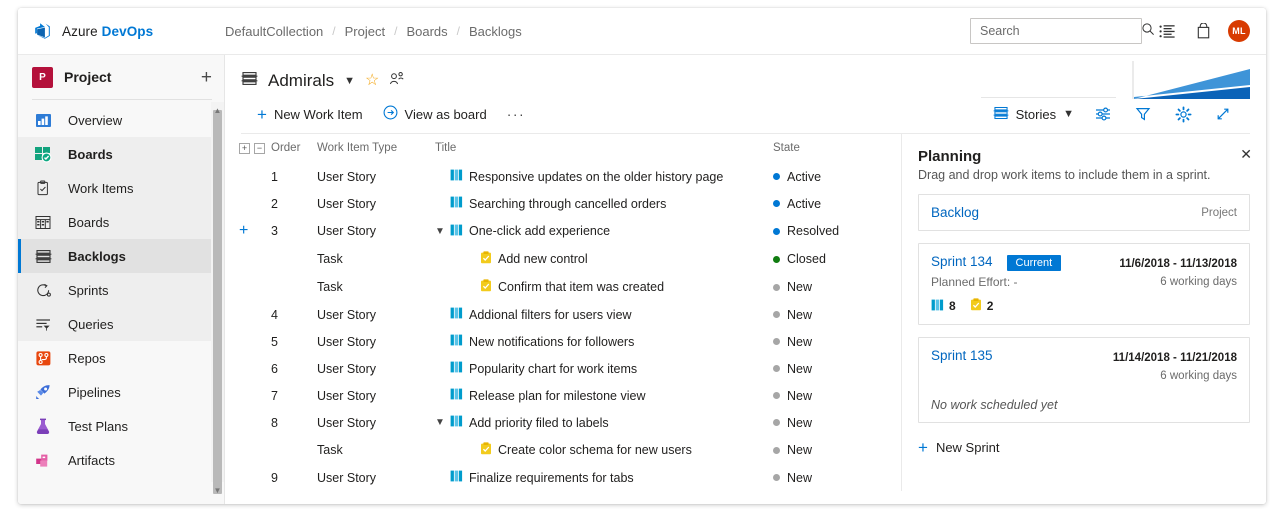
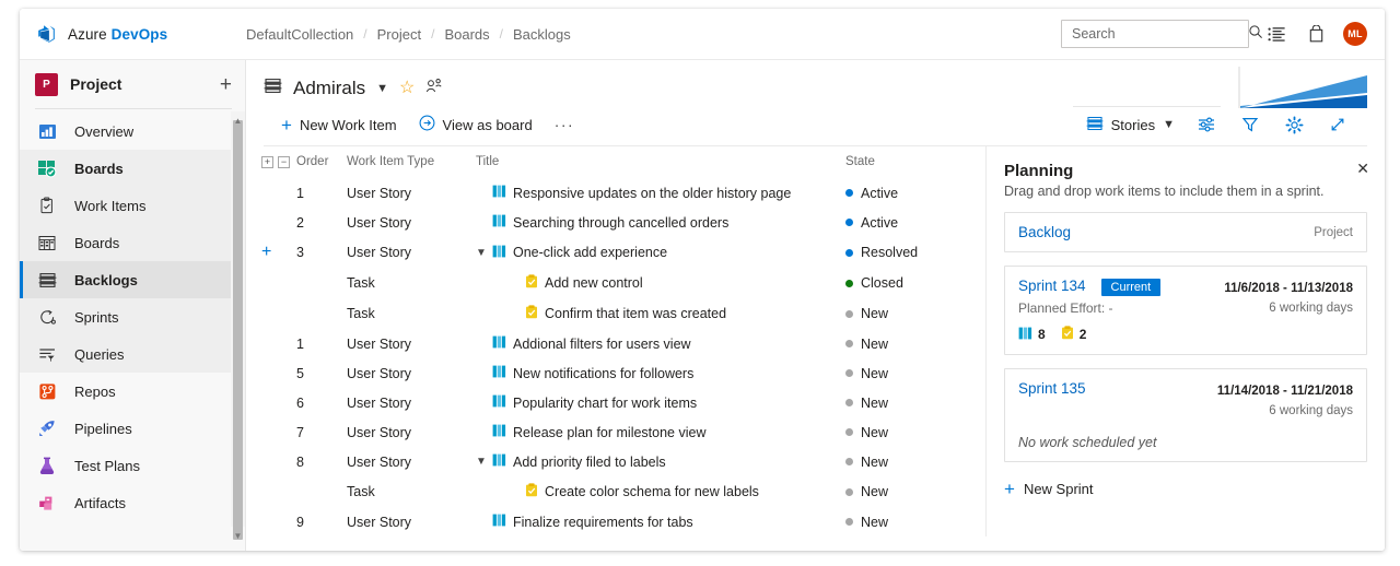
  Azure DevOps
  DefaultCollection
  /
  Project
  /
  Boards
  /
  Backlogs
  Search
  ML
  P
  Project
  +
  Overview
  Boards
  Work Items
  Boards
  Backlogs
  Sprints
  Queries
  Repos
  Pipelines
  Test Plans
  Artifacts
  ▲
  ▼
  Admirals
  ▼
  ☆
  +
  New Work Item
  View as board
  ···
  Stories
  ▼
  + −	Order	Work Item Type	Title	State
  	1	User Story	Responsive updates on the older history page	Active
  	2	User Story	Searching through cancelled orders	Active
  +	3	User Story	▼ One-click add experience	Resolved
  		Task	Add new control	Closed
  		Task	Confirm that item was created	New
- 	4	User Story	Addional filters for users view	New
+ 	1	User Story	Addional filters for users view	New
  	5	User Story	New notifications for followers	New
  	6	User Story	Popularity chart for work items	New
  	7	User Story	Release plan for milestone view	New
  	8	User Story	▼ Add priority filed to labels	New
- 		Task	Create color schema for new users	New
+ 		Task	Create color schema for new labels	New
  	9	User Story	Finalize requirements for tabs	New
  ✕
  Planning
  Drag and drop work items to include them in a sprint.
  Backlog
  Project
  Sprint 134
  Current
  11/6/2018 - 11/13/2018
  Planned Effort: -
  6 working days
  8
  2
  Sprint 135
  11/14/2018 - 11/21/2018
  6 working days
  No work scheduled yet
  +
  New Sprint
